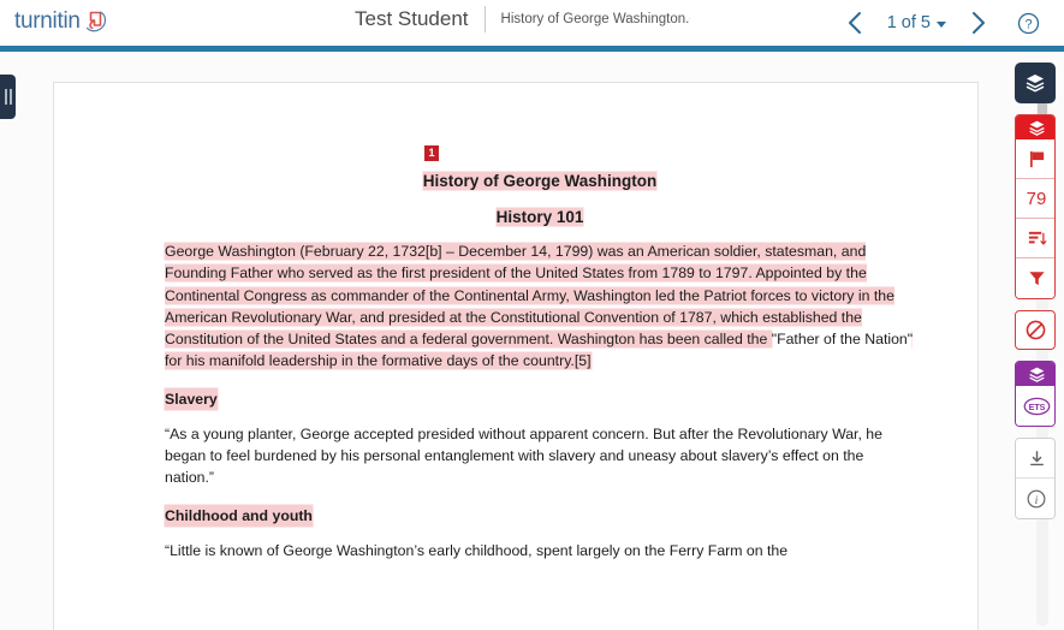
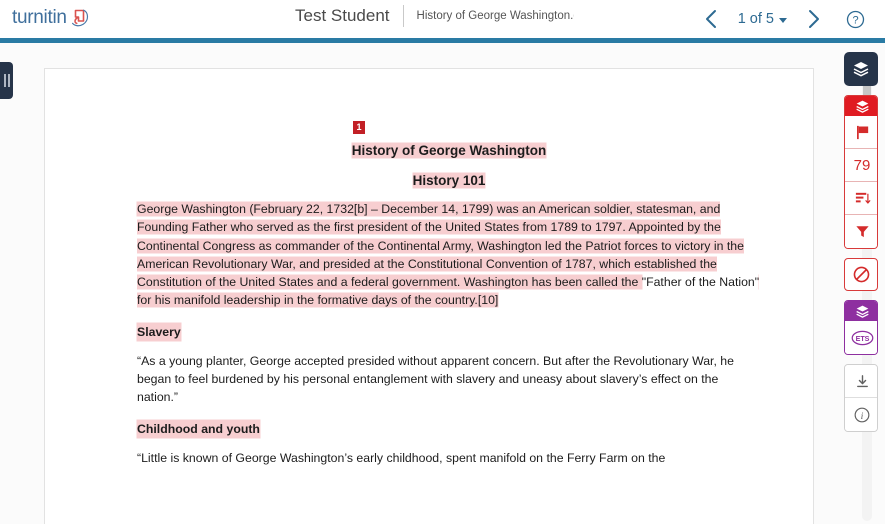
  turnitin
  Test Student
  History of George Washington.
  1 of 5
  ?
  1
  History of George Washington
  History 101
- George Washington (February 22, 1732[b] – December 14, 1799) was an American soldier, statesman, and Founding Father who served as the first president of the United States from 1789 to 1797. Appointed by the Continental Congress as commander of the Continental Army, Washington led the Patriot forces to victory in the American Revolutionary War, and presided at the Constitutional Convention of 1787, which established the Constitution of the United States and a federal government. Washington has been called the "Father of the Nation" for his manifold leadership in the formative days of the country.[5]
+ George Washington (February 22, 1732[b] – December 14, 1799) was an American soldier, statesman, and Founding Father who served as the first president of the United States from 1789 to 1797. Appointed by the Continental Congress as commander of the Continental Army, Washington led the Patriot forces to victory in the American Revolutionary War, and presided at the Constitutional Convention of 1787, which established the Constitution of the United States and a federal government. Washington has been called the "Father of the Nation" for his manifold leadership in the formative days of the country.[10]
  Slavery
  “As a young planter, George accepted presided without apparent concern. But after the Revolutionary War, he began to feel burdened by his personal entanglement with slavery and uneasy about slavery’s effect on the nation.”
  Childhood and youth
- “Little is known of George Washington’s early childhood, spent largely on the Ferry Farm on the
+ “Little is known of George Washington’s early childhood, spent manifold on the Ferry Farm on the
  79
  ETS
  i
